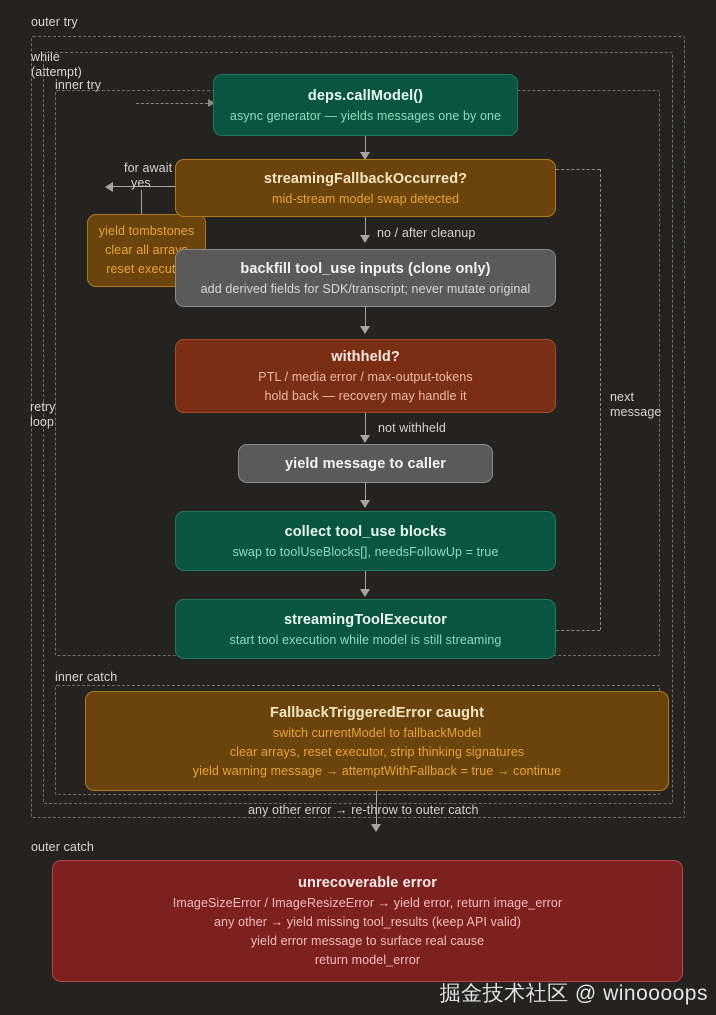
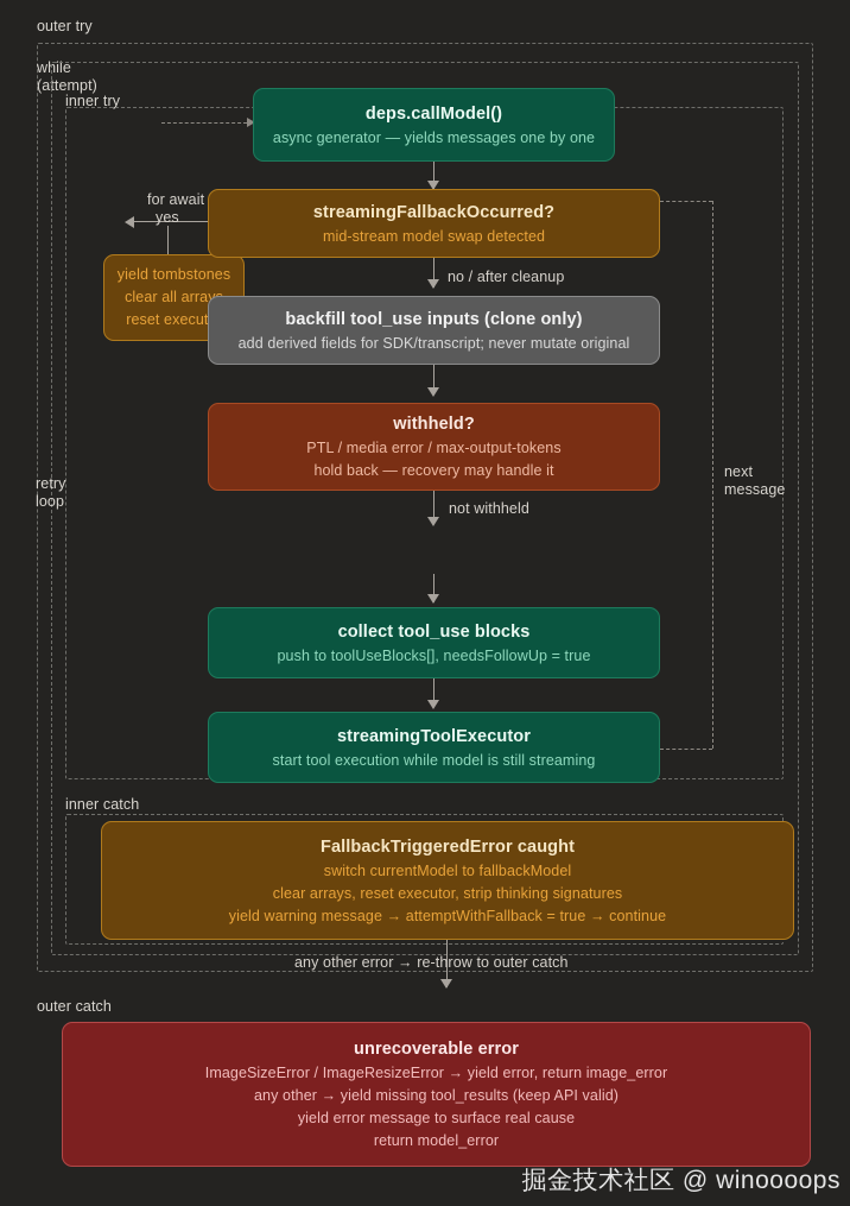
  outer try
  while
  (attempt)
  inner try
  inner catch
  outer catch
  retry
  loop
  next
  message
  for await
  yes
  no / after cleanup
  not withheld
  any other error → re-throw to outer catch
  yield tombstones
  clear all arra
  reset execut
  deps.callModel()
  async generator — yields messages one by one
  streamingFallbackOccurred?
  mid-stream model swap detected
  backfill tool_use inputs (clone only)
  add derived fields for SDK/transcript; never mutate original
  withheld?
  PTL / media error / max-output-tokens
  hold back — recovery may handle it
- yield message to caller
  collect tool_use blocks
- swap to toolUseBlocks[], needsFollowUp = true
+ push to toolUseBlocks[], needsFollowUp = true
  streamingToolExecutor
  start tool execution while model is still streaming
  FallbackTriggeredError caught
  switch currentModel to fallbackModel
  clear arrays, reset executor, strip thinking signatures
  yield warning message → attemptWithFallback = true → continue
  unrecoverable error
  ImageSizeError / ImageResizeError → yield error, return image_error
  any other → yield missing tool_results (keep API valid)
  yield error message to surface real cause
  return model_error
  掘金技术社区 @ winoooops
